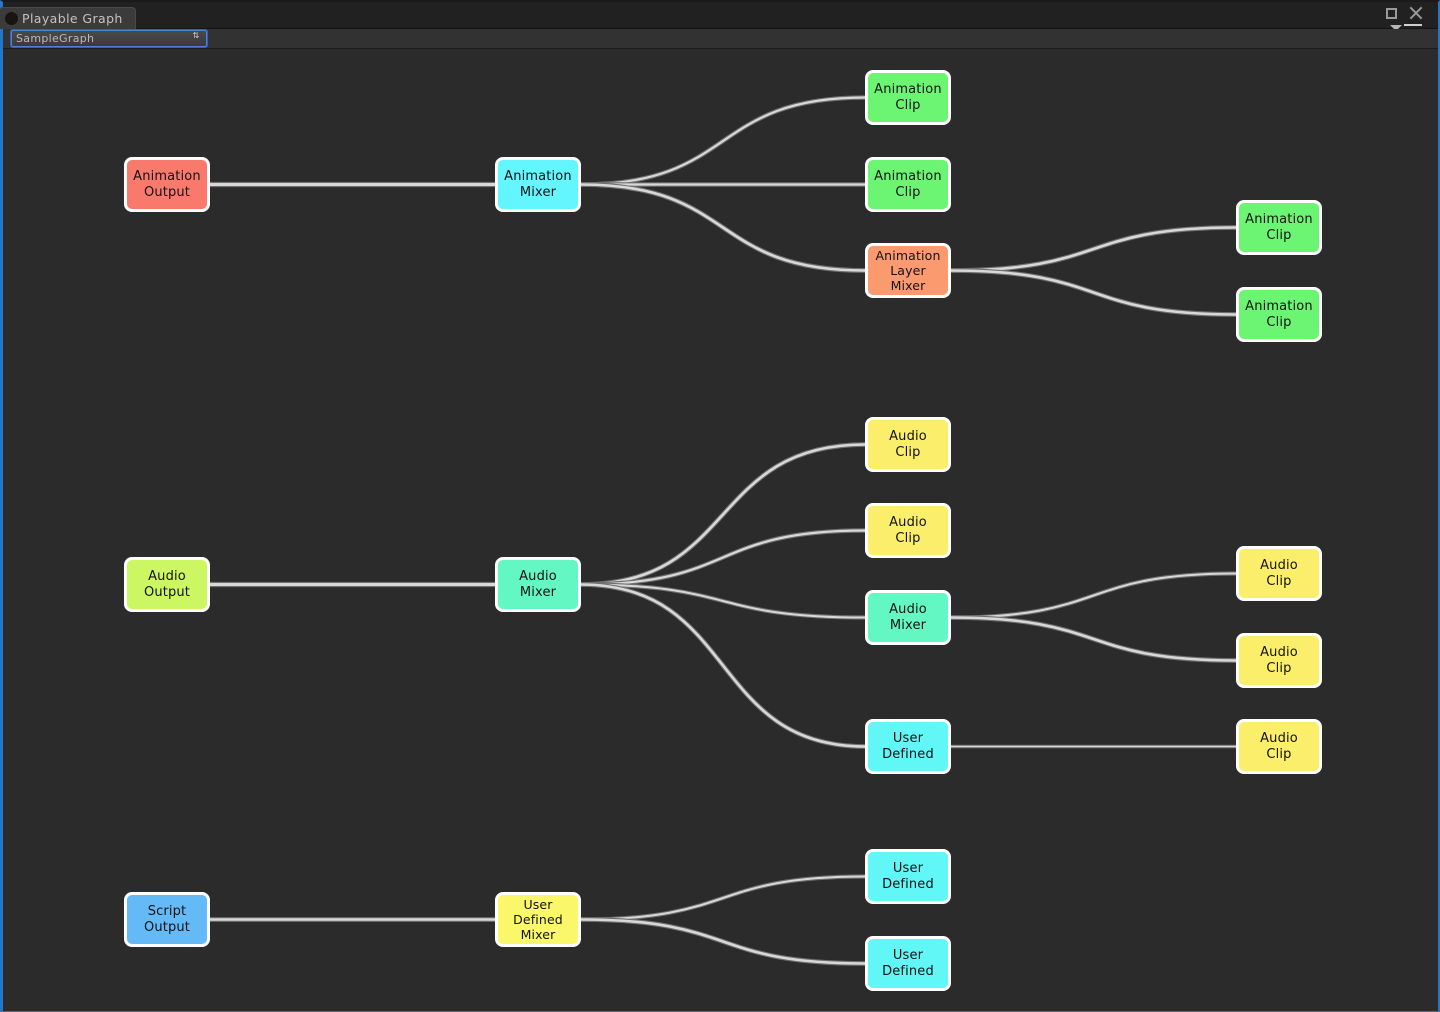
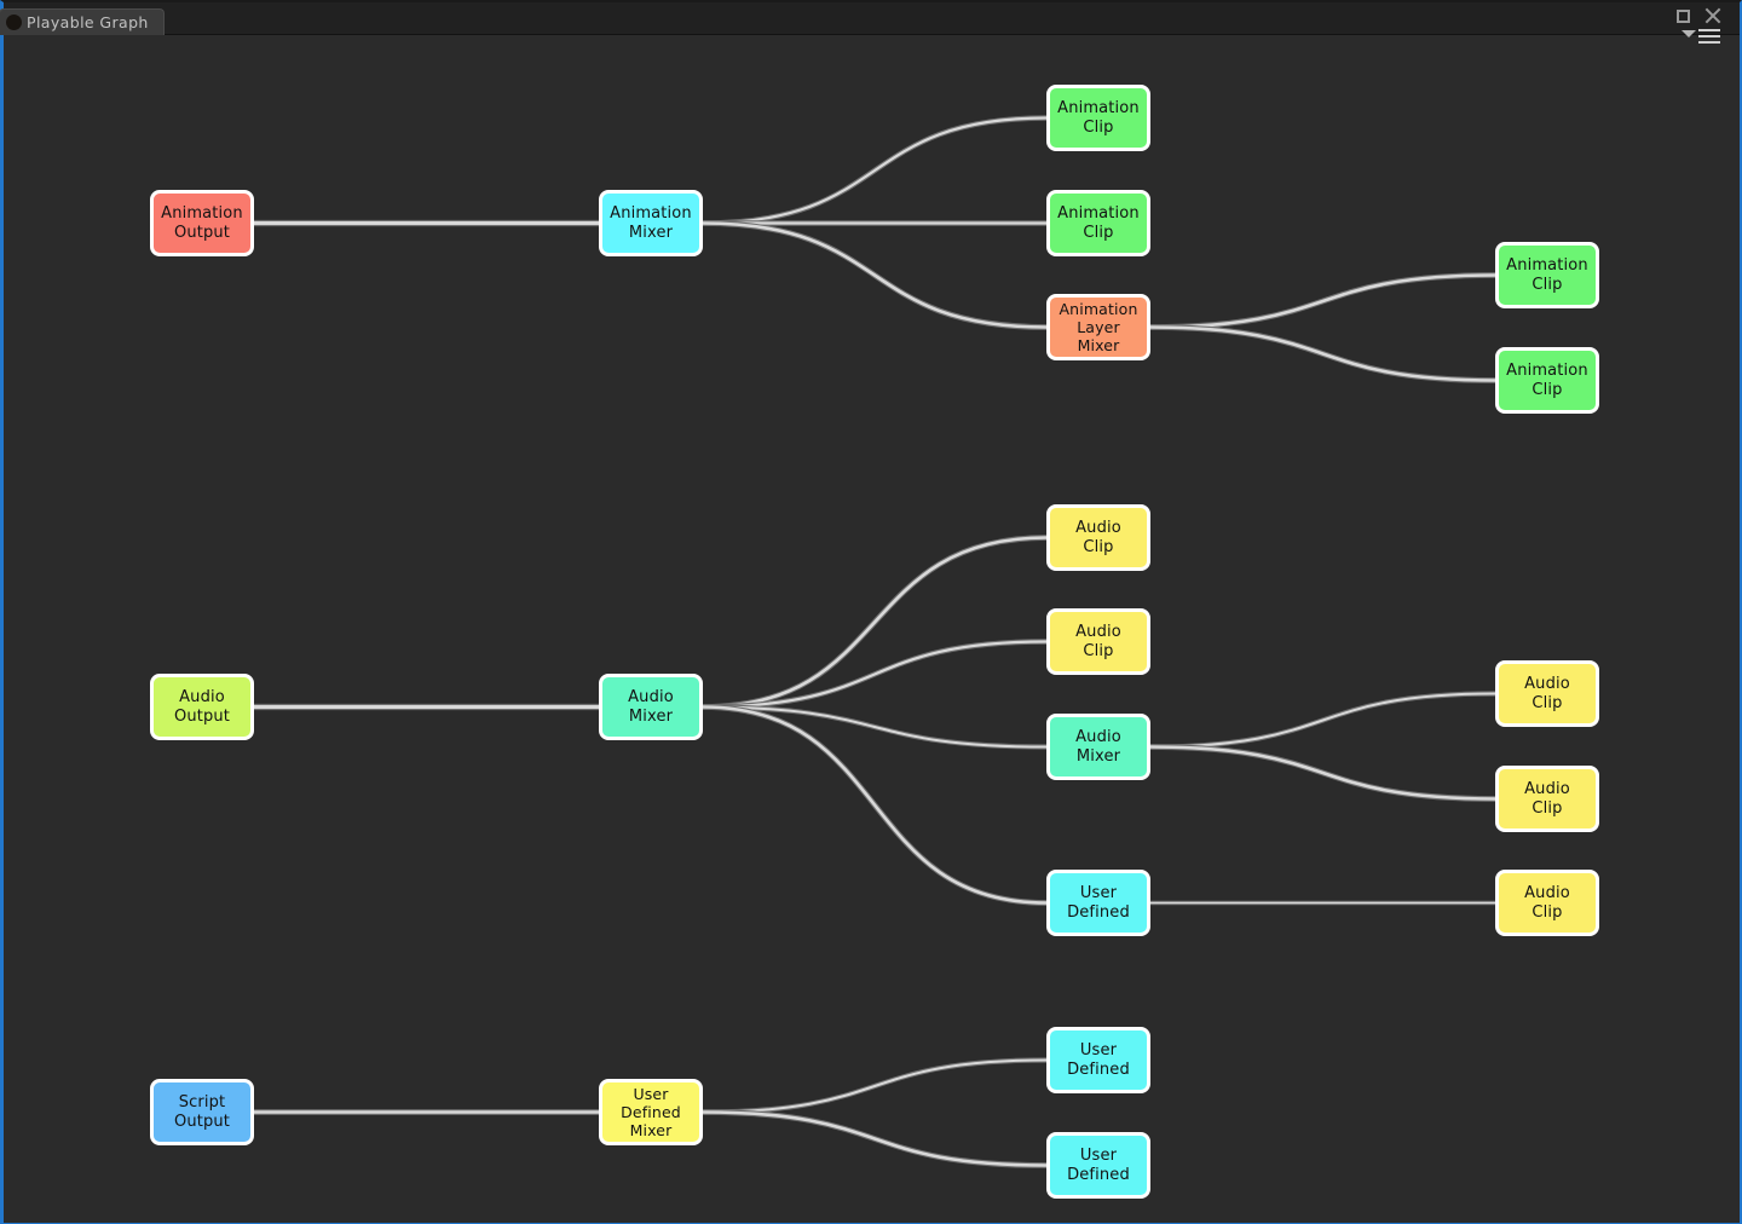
  Playable Graph
- SampleGraph
- ⇅
  Animation
  Output
  Animation
  Mixer
  Animation
  Clip
  Animation
  Clip
  Animation
  Layer
  Mixer
  Animation
  Clip
  Animation
  Clip
  Audio
  Output
  Audio
  Mixer
  Audio
  Clip
  Audio
  Clip
  Audio
  Mixer
  User
  Defined
  Audio
  Clip
  Audio
  Clip
  Audio
  Clip
  Script
  Output
  User
  Defined
  Mixer
  User
  Defined
  User
  Defined
